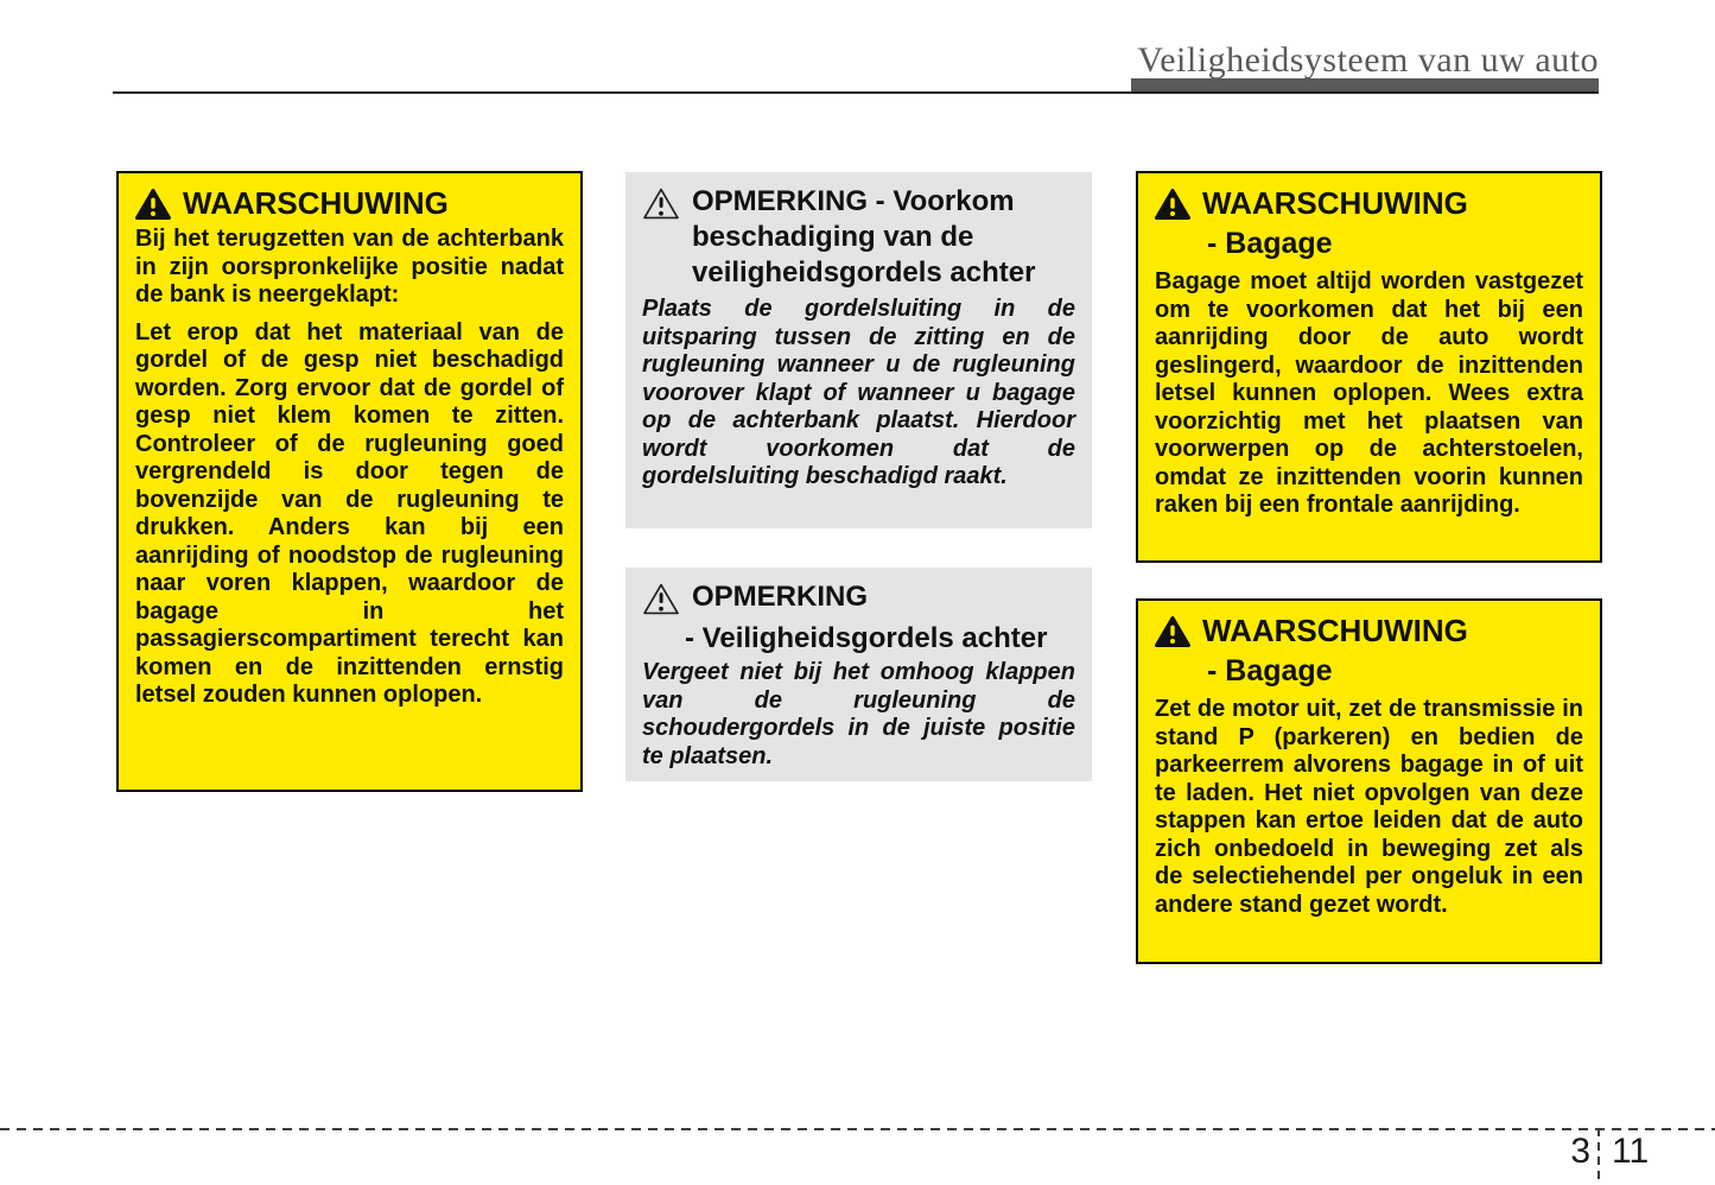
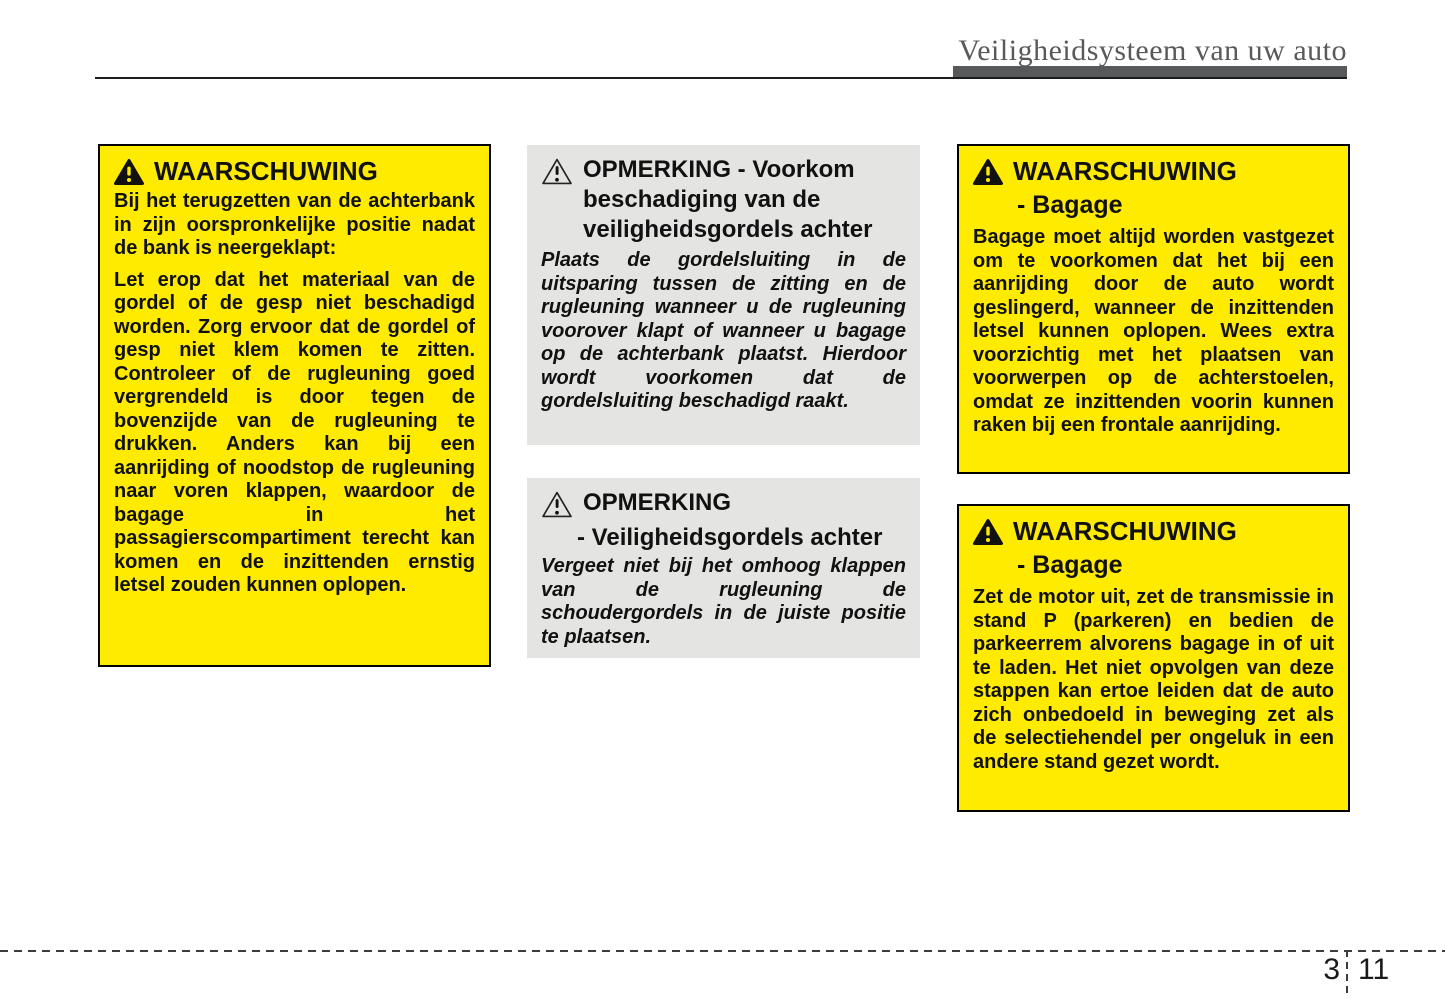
  Veiligheidsysteem van uw auto
  WAARSCHUWING
  Bij het terugzetten van de achterbank in zijn oorspronkelijke positie nadat de bank is neergeklapt:
  Let erop dat het materiaal van de gordel of de gesp niet beschadigd worden. Zorg ervoor dat de gordel of gesp niet klem komen te zitten. Controleer of de rugleuning goed vergrendeld is door tegen de bovenzijde van de rugleuning te drukken. Anders kan bij een aanrijding of noodstop de rugleuning naar voren klappen, waardoor de bagage in het passagierscompartiment terecht kan komen en de inzittenden ernstig letsel zouden kunnen oplopen.
  OPMERKING - Voorkom beschadiging van de veiligheidsgordels achter
  Plaats de gordelsluiting in de uitsparing tussen de zitting en de rugleuning wanneer u de rugleuning voorover klapt of wanneer u bagage op de achterbank plaatst. Hierdoor wordt voorkomen dat de gordelsluiting beschadigd raakt.
  OPMERKING
  - Veiligheidsgordels achter
  Vergeet niet bij het omhoog klappen van de rugleuning de schoudergordels in de juiste positie te plaatsen.
  WAARSCHUWING
  - Bagage
- Bagage moet altijd worden vastgezet om te voorkomen dat het bij een aanrijding door de auto wordt geslingerd, waardoor de inzittenden letsel kunnen oplopen. Wees extra voorzichtig met het plaatsen van voorwerpen op de achterstoelen, omdat ze inzittenden voorin kunnen raken bij een frontale aanrijding.
+ Bagage moet altijd worden vastgezet om te voorkomen dat het bij een aanrijding door de auto wordt geslingerd, wanneer de inzittenden letsel kunnen oplopen. Wees extra voorzichtig met het plaatsen van voorwerpen op de achterstoelen, omdat ze inzittenden voorin kunnen raken bij een frontale aanrijding.
  WAARSCHUWING
  - Bagage
  Zet de motor uit, zet de transmissie in stand P (parkeren) en bedien de parkeerrem alvorens bagage in of uit te laden. Het niet opvolgen van deze stappen kan ertoe leiden dat de auto zich onbedoeld in beweging zet als de selectiehendel per ongeluk in een andere stand gezet wordt.
  3
  11
